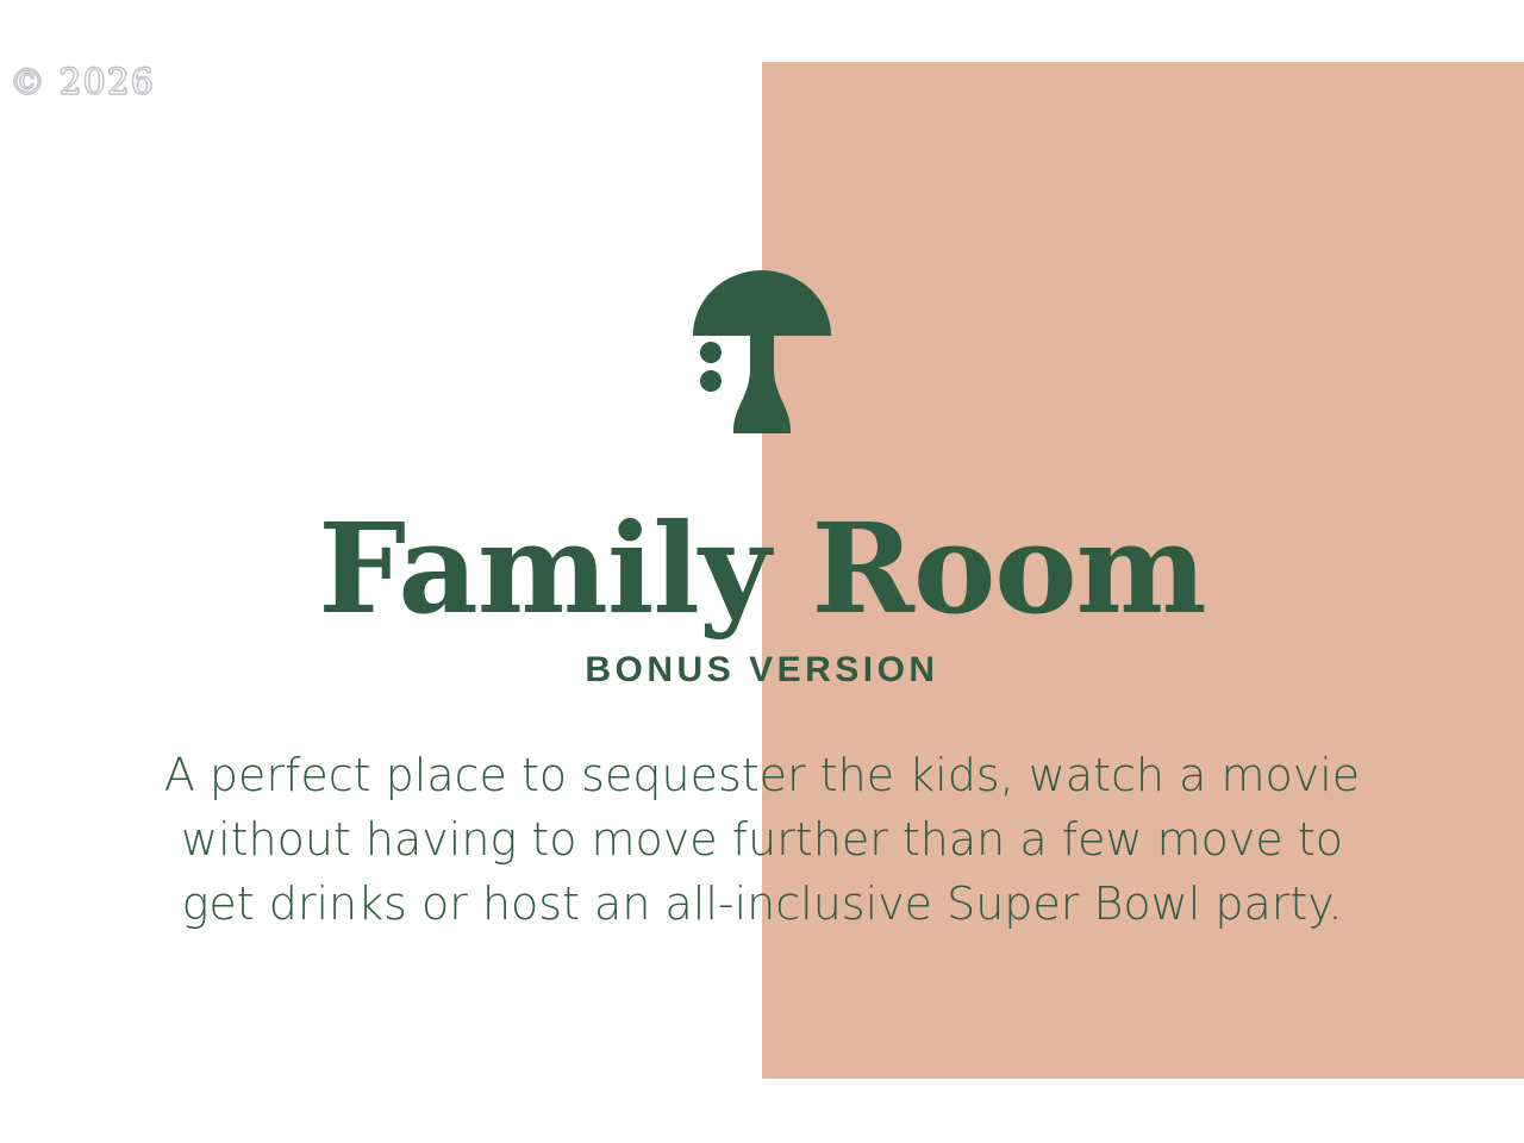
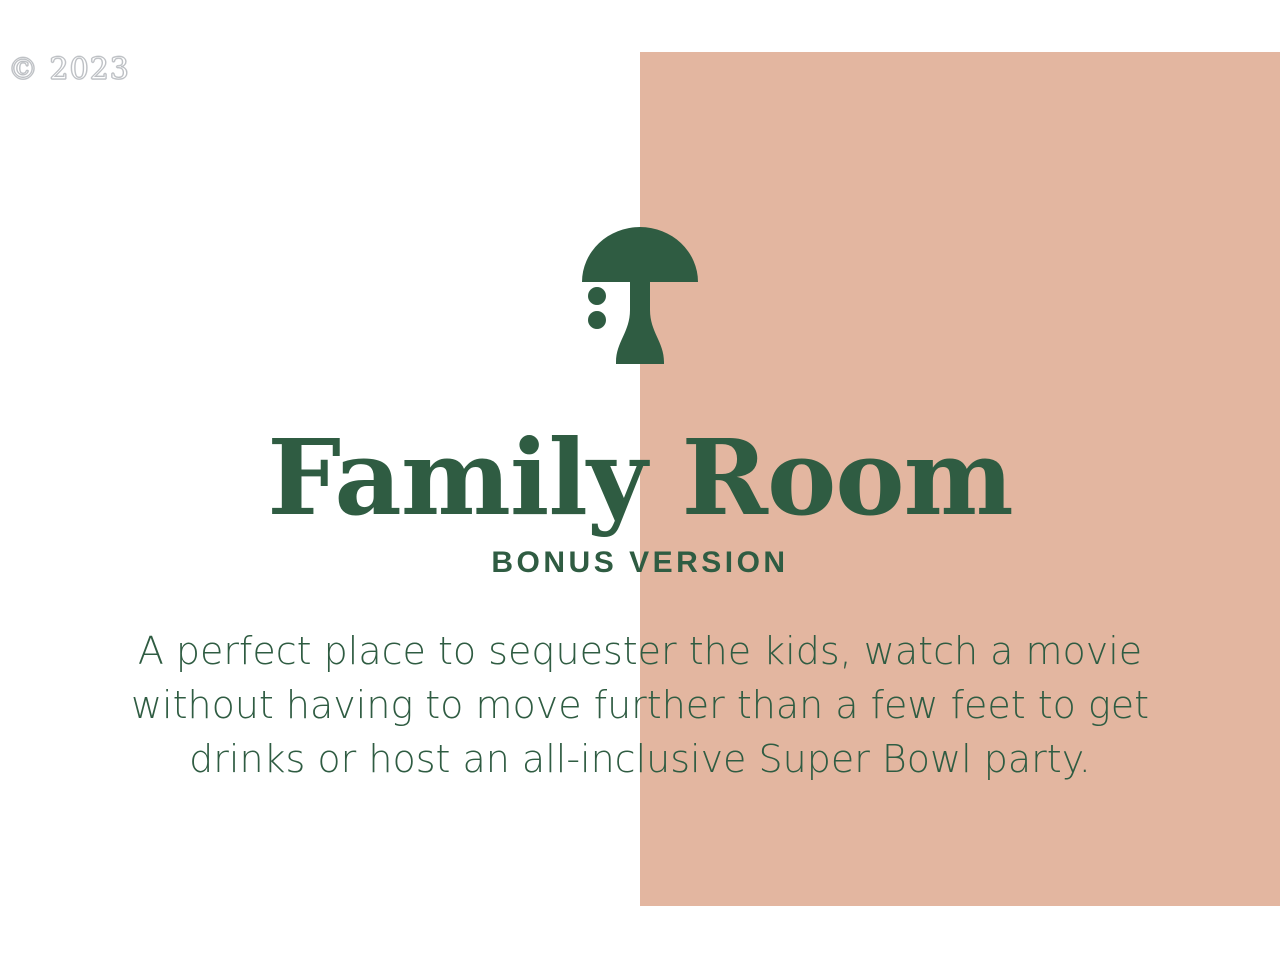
- © 2026
+ © 2023
  Family Room
  BONUS VERSION
- A perfect place to sequester the kids, watch a movie without having to move further than a few move to get drinks or host an all-inclusive Super Bowl party.
+ A perfect place to sequester the kids, watch a movie without having to move further than a few feet to get drinks or host an all-inclusive Super Bowl party.
